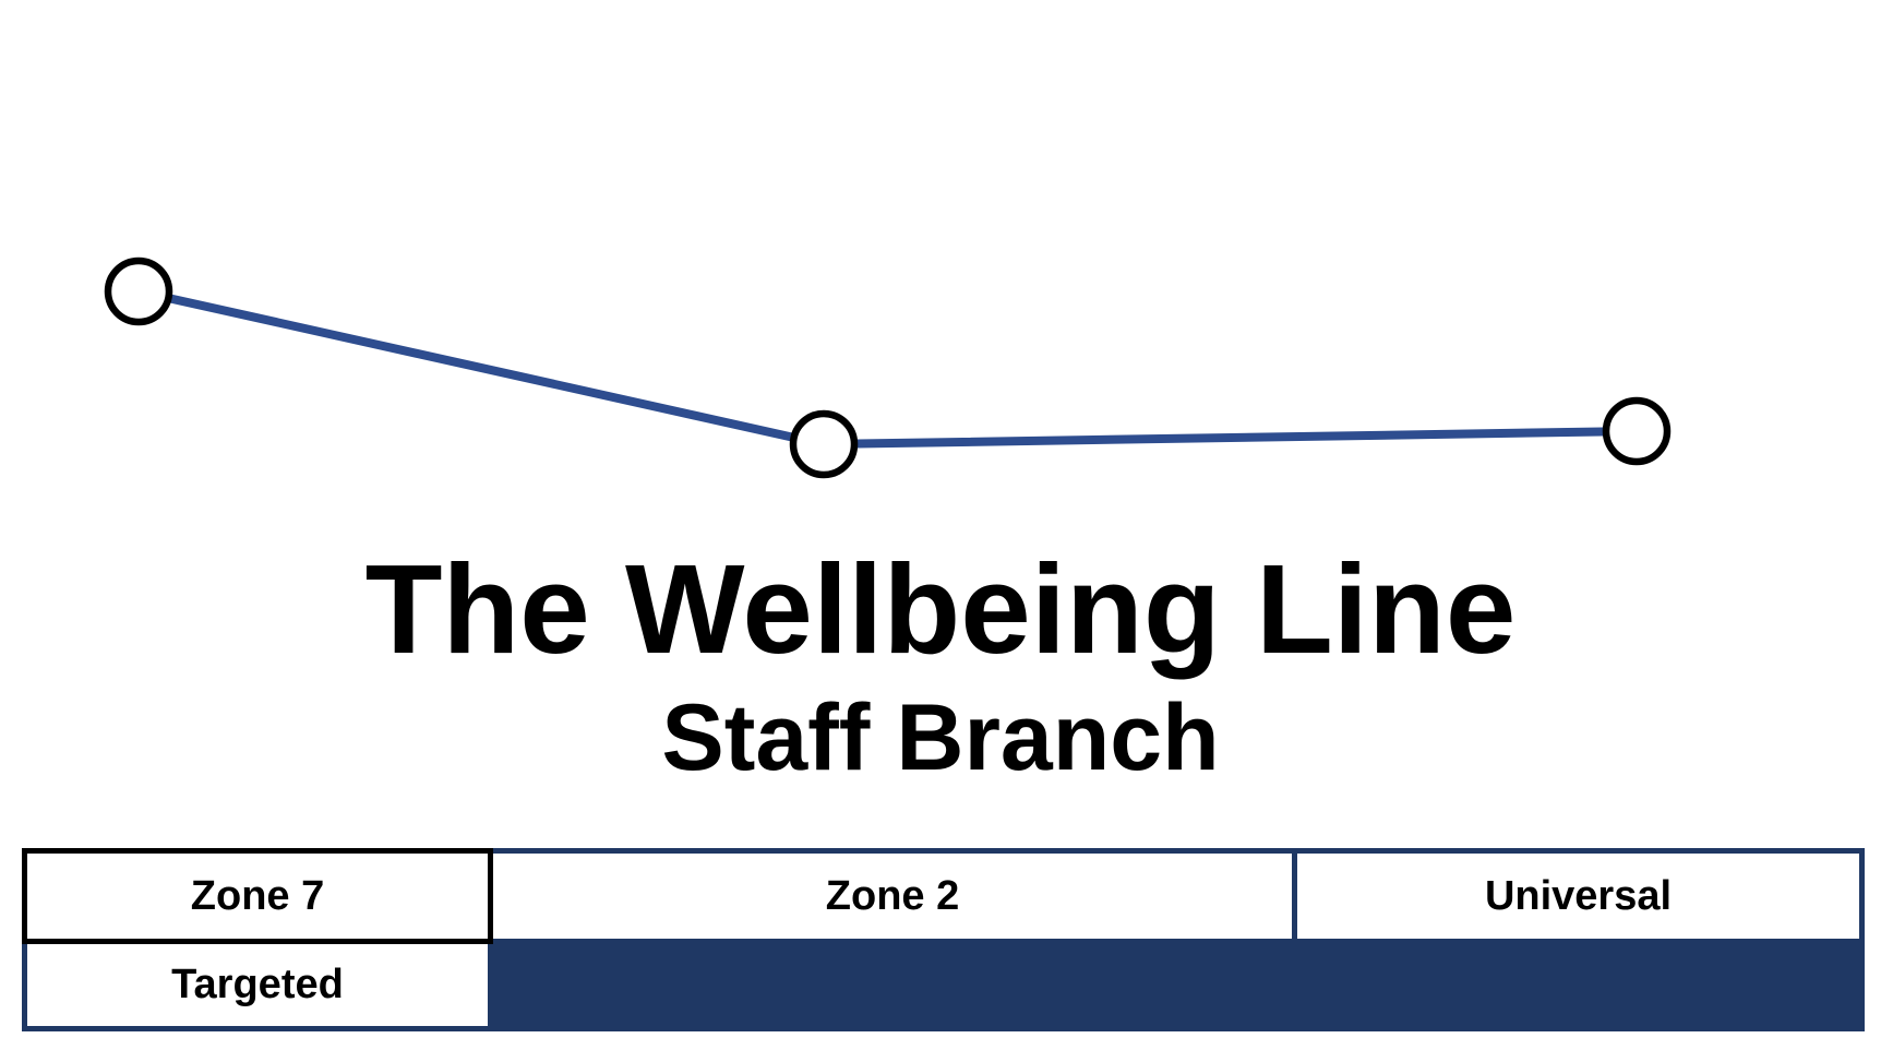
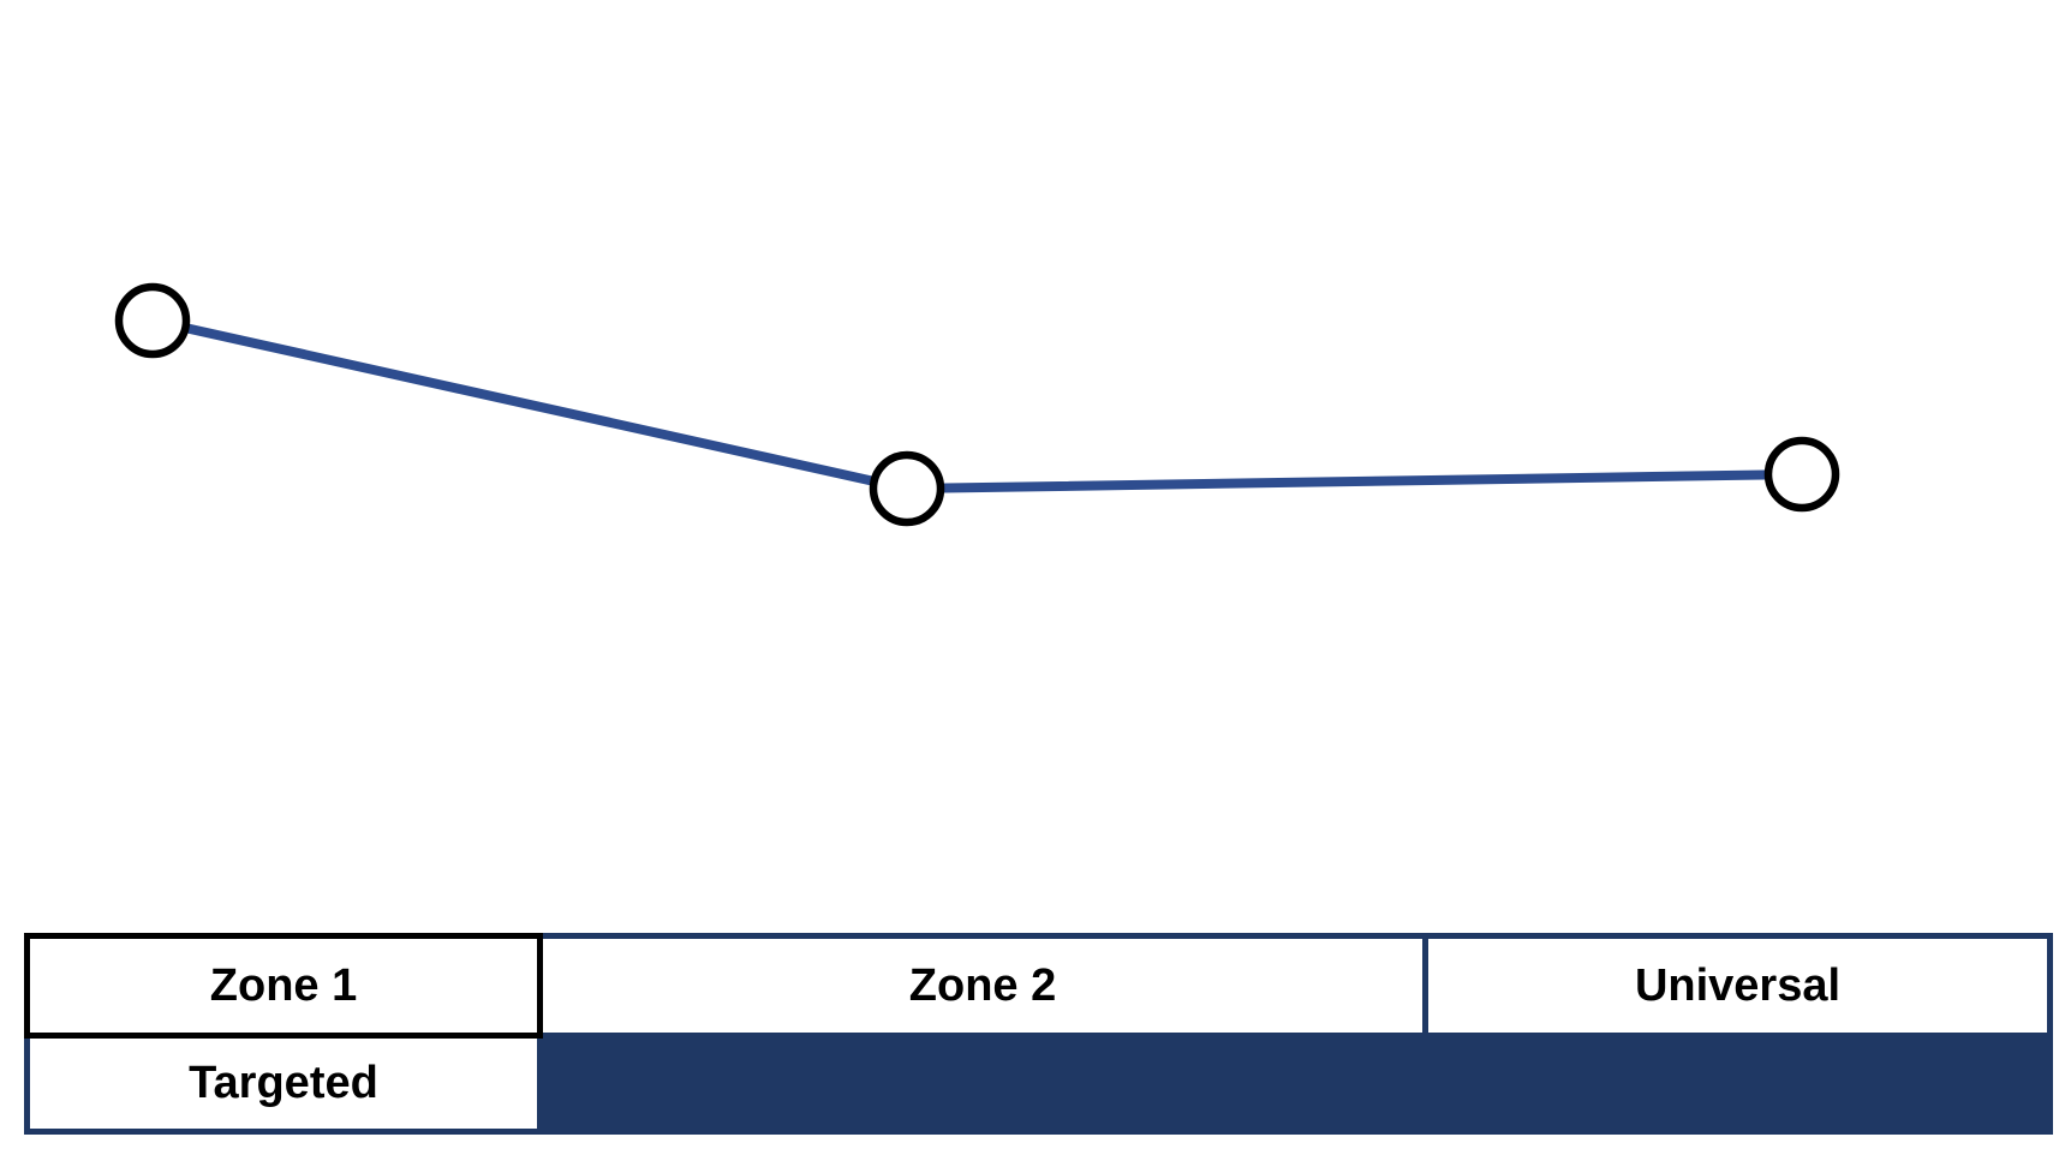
- The Wellbeing Line
- Staff Branch
- Zone 7
+ Zone 1
  Zone 2
  Universal
  Targeted
